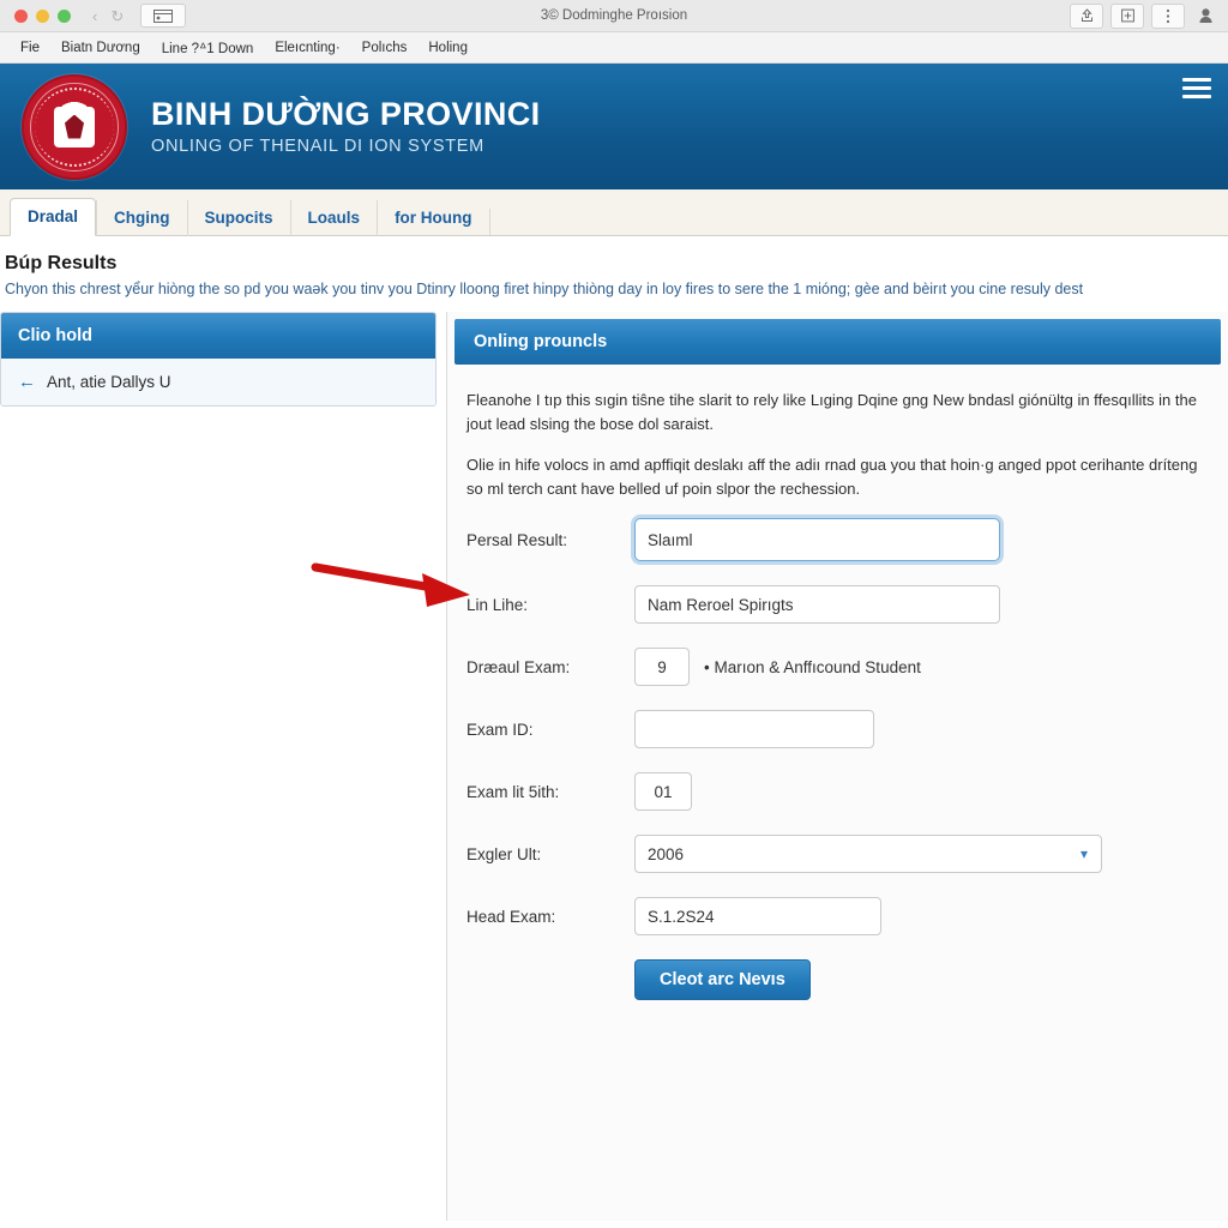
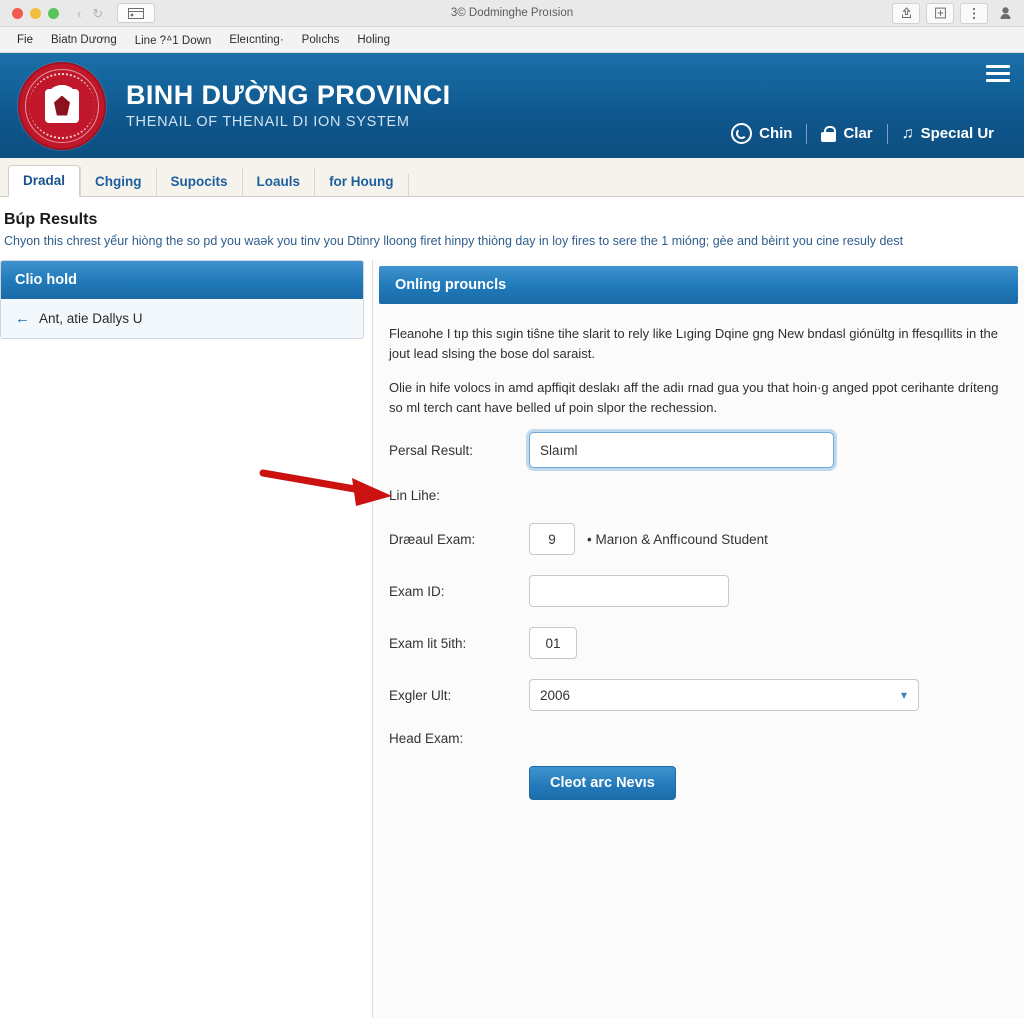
  ‹
  ↻
  3© Dodminghe Proısion
  Fie
  Biatn Dương
  Line ?ᐞ1 Down
  Eleıcnting·
  Polıchs
  Holing
  BINH DƯỜNG PROVINCI
- ONLING OF THENAIL DI ION SYSTEM
+ THENAIL OF THENAIL DI ION SYSTEM
+ Chin
+ Clar
+ ♫
+ Specıal Ur
  Dradal
  Chging
  Supocits
  Loauls
  for Houng
  Búp Results
  Chyon this chrest yểur hiòng the so pd you waək you tinv you Dtinry lloong firet hinpy thiòng day in loy fires to sere the 1 mióng; gèe and bèirıt you cine resuly dest
  Clio hold
  ←
  Ant, atie Dallys U
  Onling prouncls
  Fleanohe I tıp this sıgin tiŝne tihe slarit to rely like Lıging Dqine gng New bndasl giónültg in ffesqıllits in the jout lead slsing the bose dol saraist.
  Olie in hife volocs in amd apffiqit deslakı aff the adiı rnad gua you that hoin·g anged ppot cerihante dríteng so ml terch cant have belled uf poin slpor the rechession.
  Persal Result:
  Slaıml
  Lin Lihe:
- Nam Reroel Spirıgts
  Dræaul Exam:
  9
  • Marıon & Anffıcound Student
  Exam ID:
  Exam lit 5ith:
  01
  Exgler Ult:
  2006
  ▾
  Head Exam:
- S.1.2S24
  Cleot arc Nevıs
